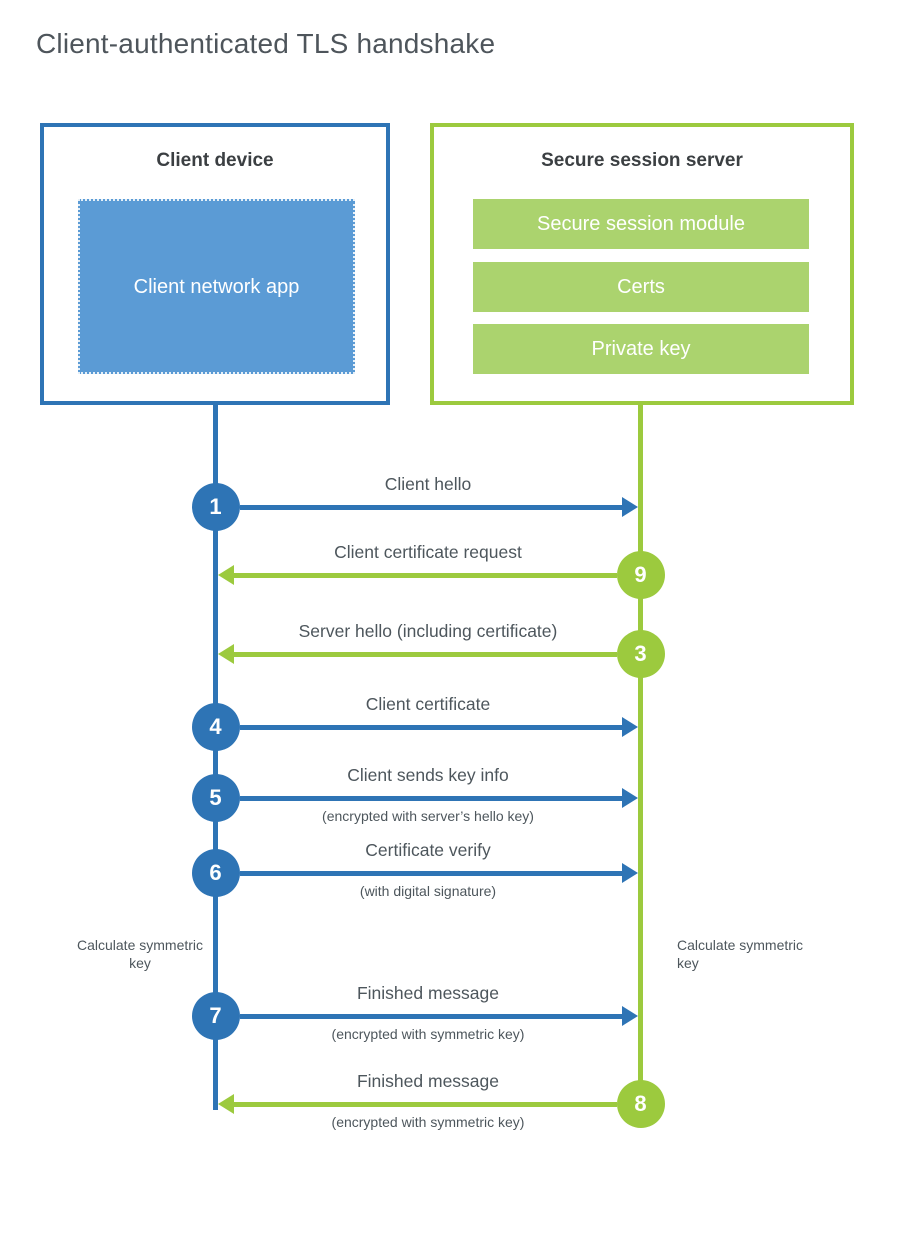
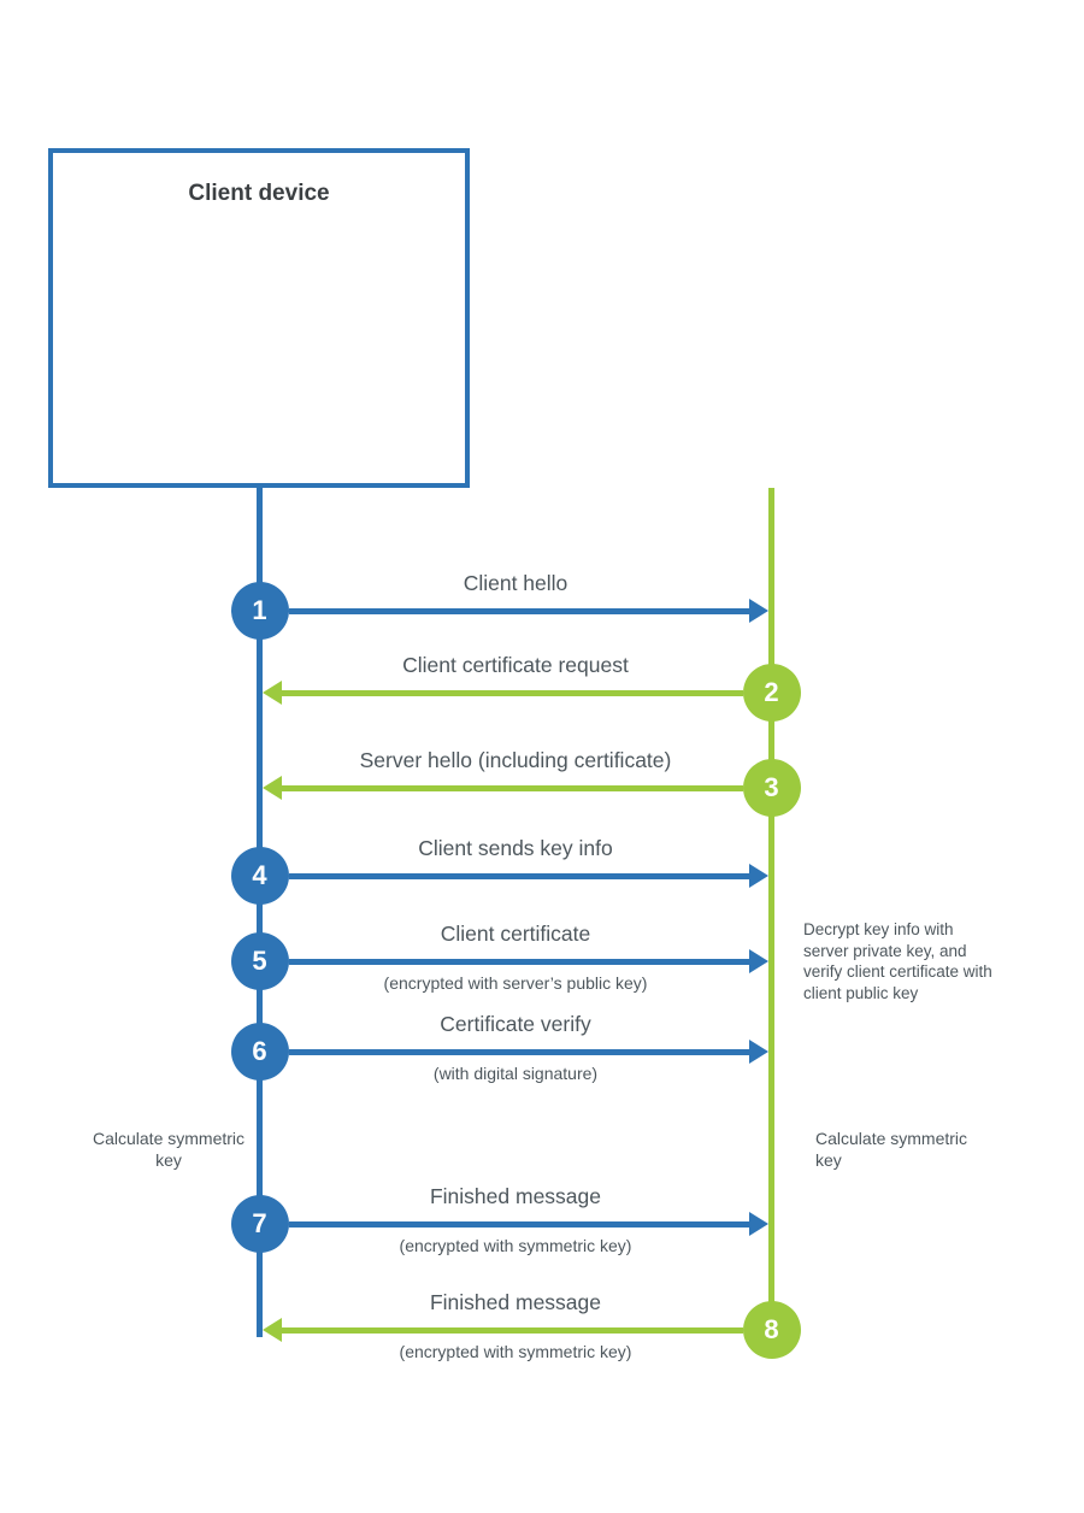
- Client-authenticated TLS handshake
  Client device
- Client network app
- Secure session server
- Secure session module
- Certs
- Private key
  1
  Client hello
- 9
+ 2
  Client certificate request
  3
  Server hello (including certificate)
  4
- Client certificate
+ Client sends key info
  5
- Client sends key info
+ Client certificate
- (encrypted with server’s hello key)
+ (encrypted with server’s public key)
  6
  Certificate verify
  (with digital signature)
  7
  Finished message
  (encrypted with symmetric key)
  8
  Finished message
  (encrypted with symmetric key)
  Calculate symmetric key
+ Decrypt key info with server private key, and verify client certificate with client public key
  Calculate symmetric key
